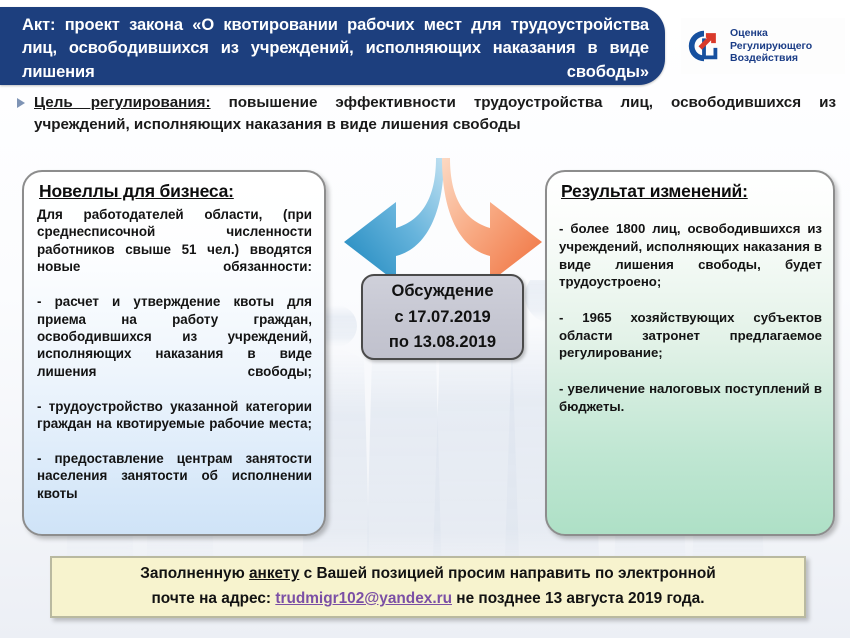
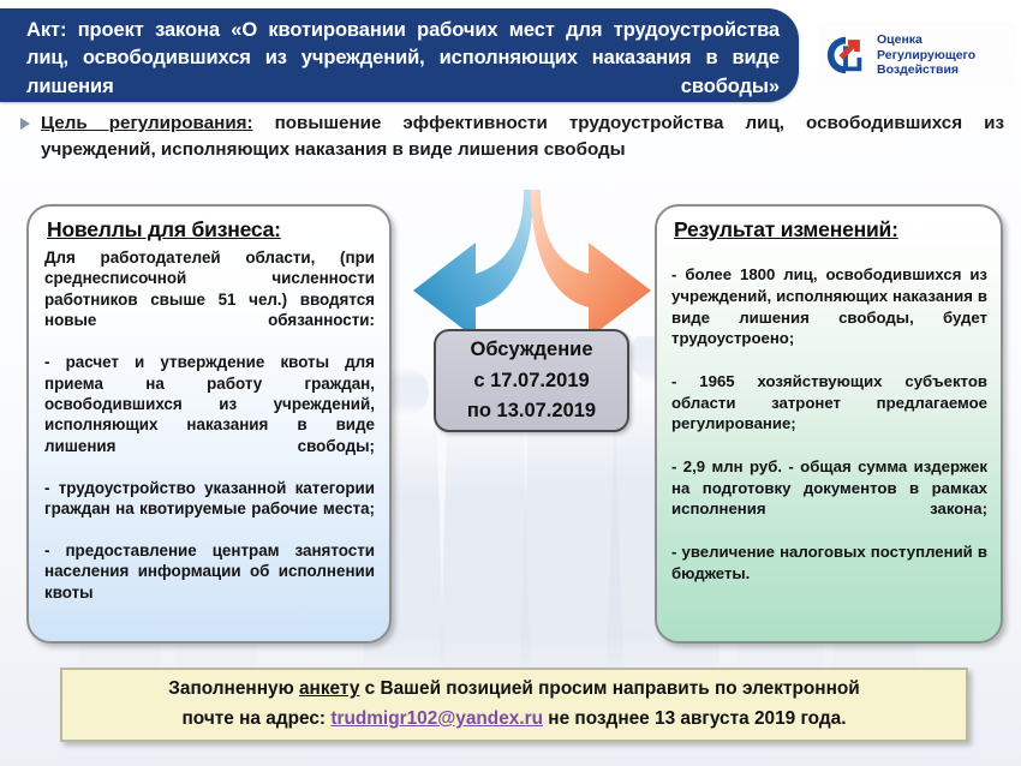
  Акт: проект закона «О квотировании рабочих мест для трудоустройства лиц, освободившихся из учреждений, исполняющих наказания в виде лишения свободы»
  Оценка
  Регулирующего
  Воздействия
  Цель регулирования: повышение эффективности трудоустройства лиц, освободившихся из учреждений, исполняющих наказания в виде лишения свободы
  Новеллы для бизнеса:
  Для работодателей области, (при среднесписочной численности работников свыше 51 чел.) вводятся новые обязанности:
  - расчет и утверждение квоты для приема на работу граждан, освободившихся из учреждений, исполняющих наказания в виде лишения свободы;
  - трудоустройство указанной категории граждан на квотируемые рабочие места;
- - предоставление центрам занятости населения занятости об исполнении квоты
+ - предоставление центрам занятости населения информации об исполнении квоты
  Результат изменений:
  - более 1800 лиц, освободившихся из учреждений, исполняющих наказания в виде лишения свободы, будет трудоустроено;
  - 1965 хозяйствующих субъектов области затронет предлагаемое регулирование;
+ - 2,9 млн руб. - общая сумма издержек на подготовку документов в рамках исполнения закона;
  - увеличение налоговых поступлений в бюджеты.
  Обсуждение
  с 17.07.2019
- по 13.08.2019
+ по 13.07.2019
  Заполненную анкету с Вашей позицией просим направить по электронной
  почте на адрес: trudmigr102@yandex.ru не позднее 13 августа 2019 года.
